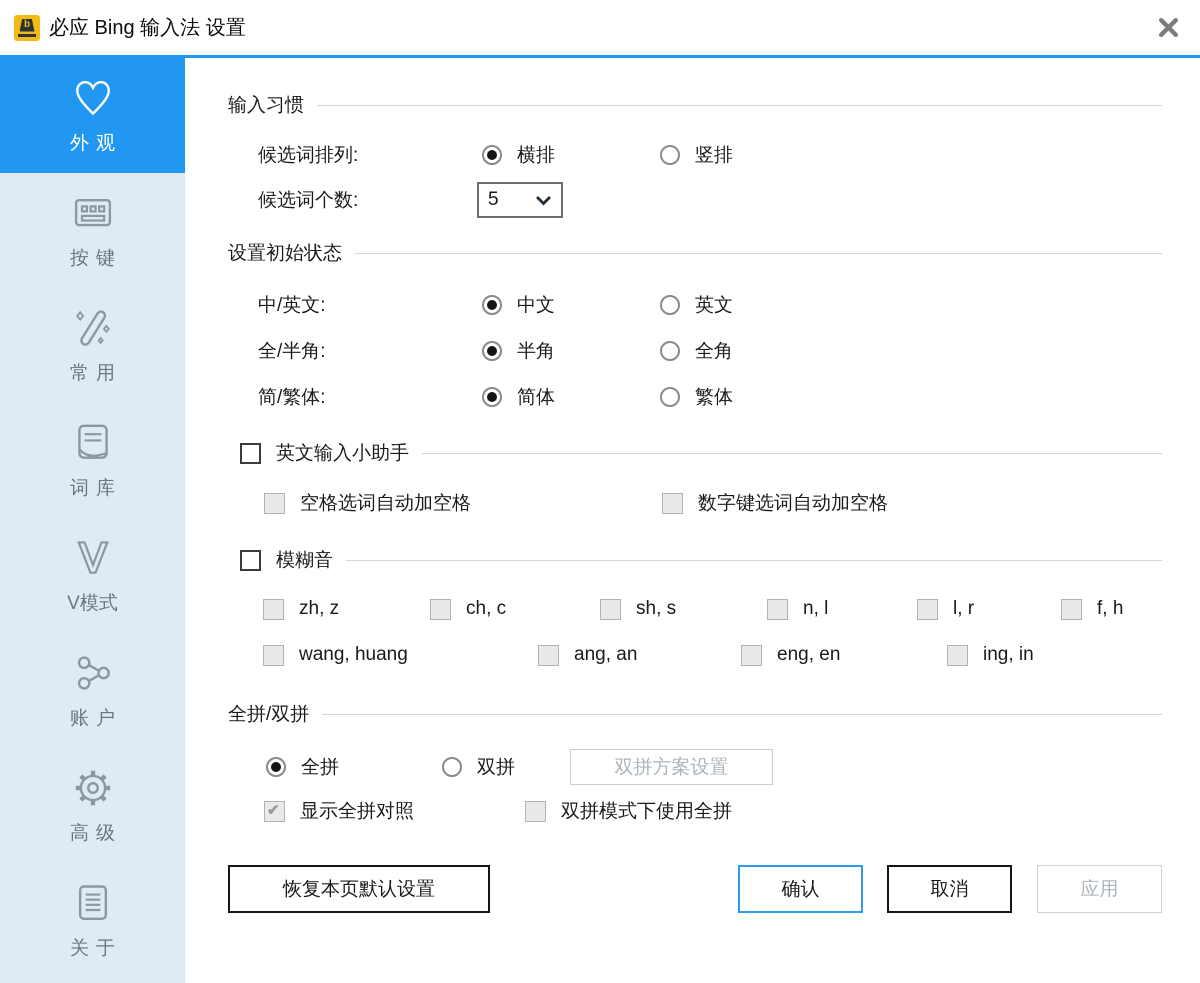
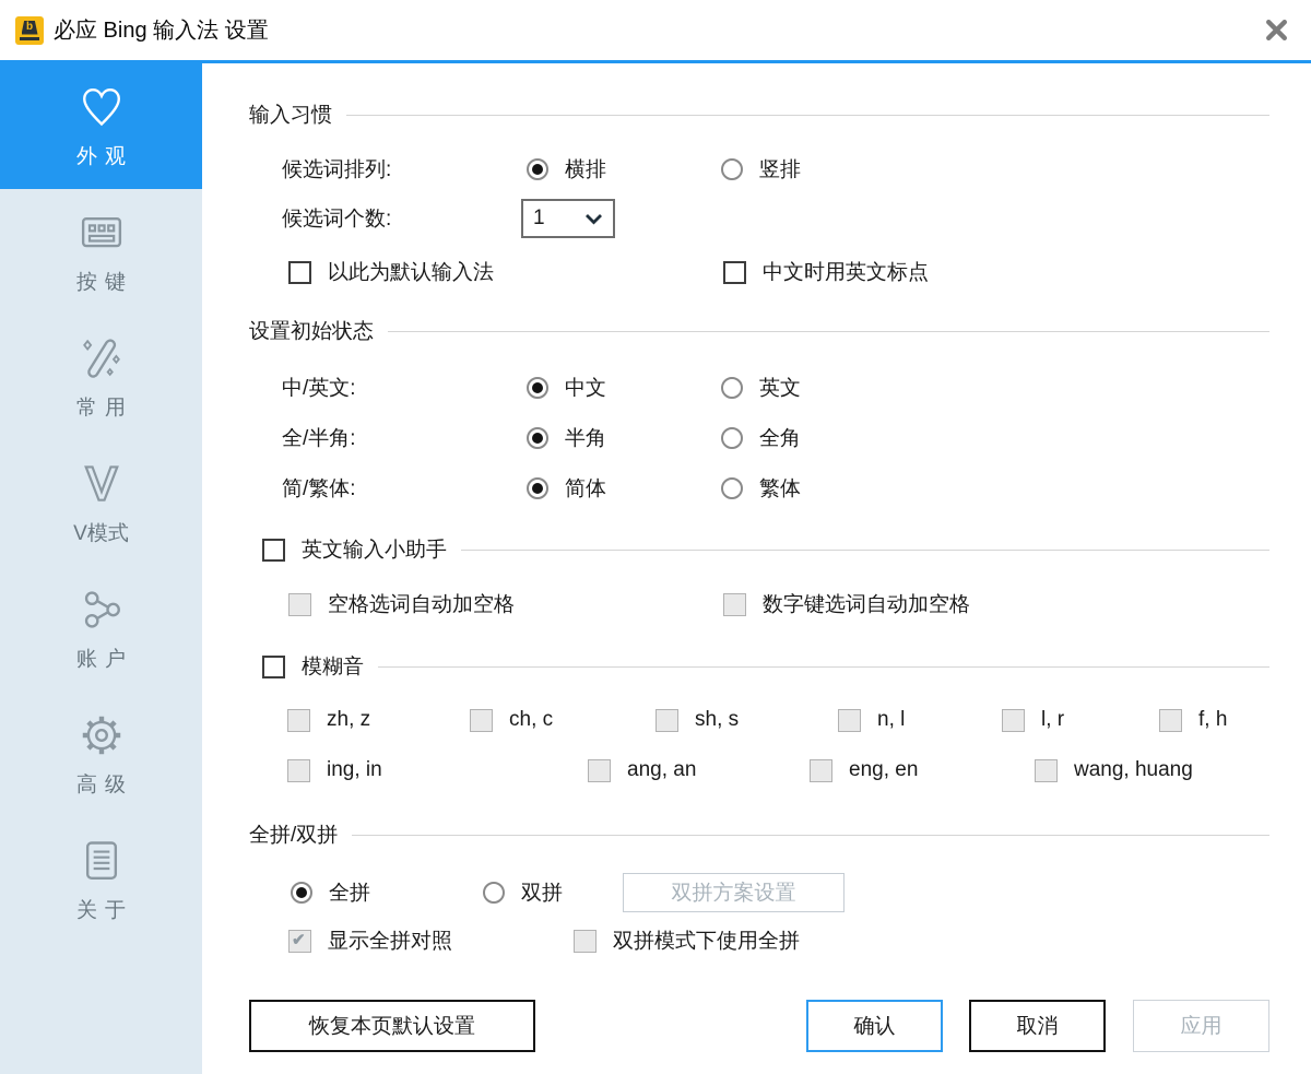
  b
  必应 Bing 输入法 设置
  外观
  按键
  常用
- 词库
  V模式
  账户
  高级
  关于
  输入习惯
  候选词排列:
  横排
  竖排
  候选词个数:
- 5
+ 1
+ 以此为默认输入法
+ 中文时用英文标点
  设置初始状态
  中/英文:
  中文
  英文
  全/半角:
  半角
  全角
  简/繁体:
  简体
  繁体
  英文输入小助手
  空格选词自动加空格
  数字键选词自动加空格
  模糊音
  zh, z
  ch, c
  sh, s
  n, l
  l, r
  f, h
- wang, huang
+ ing, in
  ang, an
  eng, en
- ing, in
+ wang, huang
  全拼/双拼
  全拼
  双拼
  双拼方案设置
  显示全拼对照
  双拼模式下使用全拼
  恢复本页默认设置
  确认
  取消
  应用
